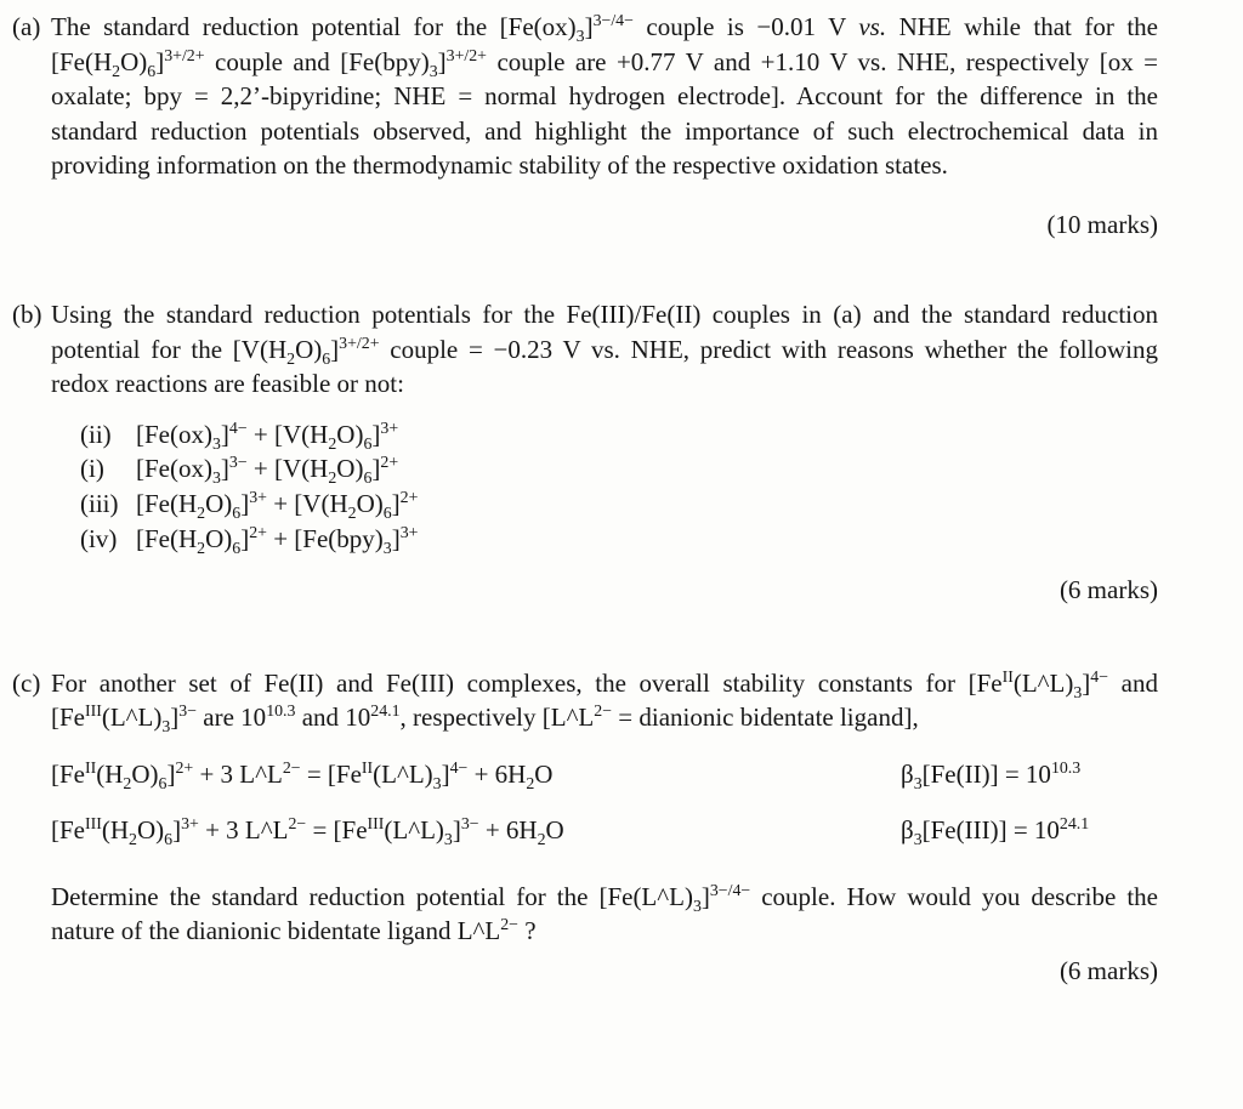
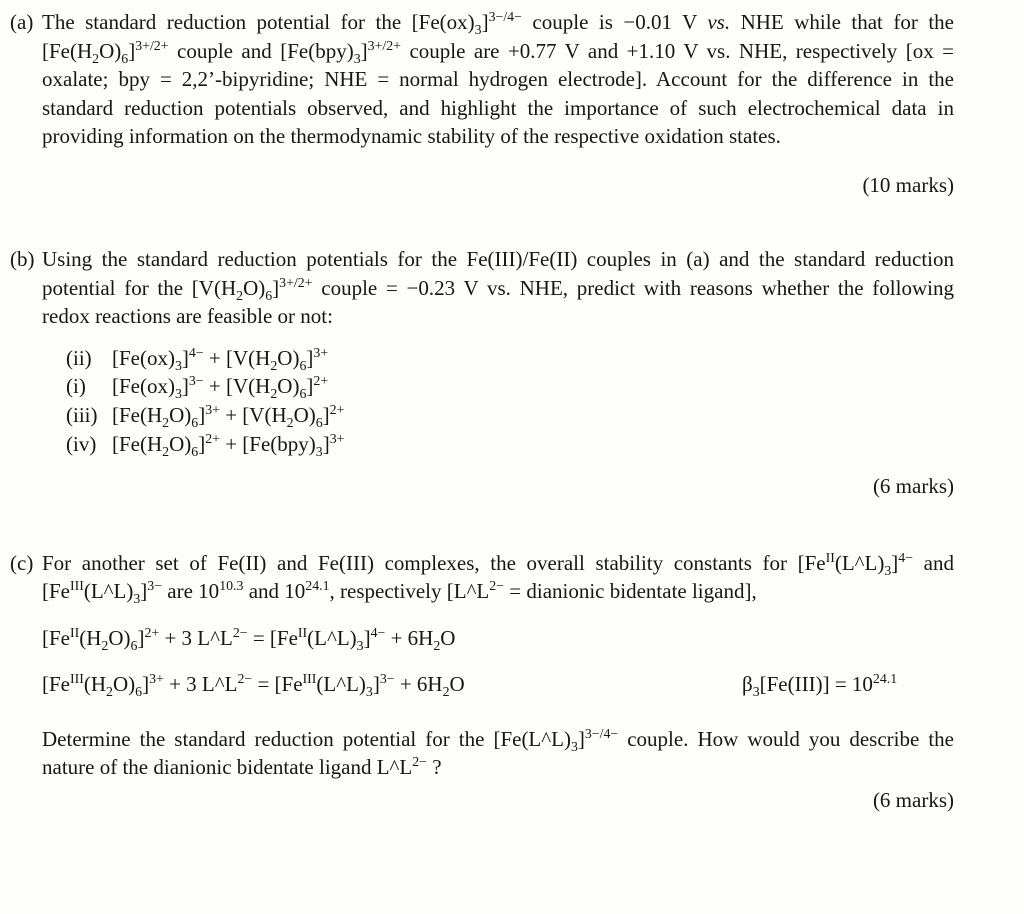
  (a)
  The standard reduction potential for the [Fe(ox)3]3−/4− couple is −0.01 V vs. NHE while that for the [Fe(H2O)6]3+/2+ couple and [Fe(bpy)3]3+/2+ couple are +0.77 V and +1.10 V vs. NHE, respectively [ox = oxalate; bpy = 2,2’-bipyridine; NHE = normal hydrogen electrode]. Account for the difference in the standard reduction potentials observed, and highlight the importance of such electrochemical data in providing information on the thermodynamic stability of the respective oxidation states.
  (10 marks)
  (b)
  Using the standard reduction potentials for the Fe(III)/Fe(II) couples in (a) and the standard reduction potential for the [V(H2O)6]3+/2+ couple = −0.23 V vs. NHE, predict with reasons whether the following redox reactions are feasible or not:
  (ii)
  [Fe(ox)3]4− + [V(H2O)6]3+
  (i)
  [Fe(ox)3]3− + [V(H2O)6]2+
  (iii)
  [Fe(H2O)6]3+ + [V(H2O)6]2+
  (iv)
  [Fe(H2O)6]2+ + [Fe(bpy)3]3+
  (6 marks)
  (c)
  For another set of Fe(II) and Fe(III) complexes, the overall stability constants for [FeII(L^L)3]4− and [FeIII(L^L)3]3− are 1010.3 and 1024.1, respectively [L^L2− = dianionic bidentate ligand],
  [FeII(H2O)6]2+ + 3 L^L2− = [FeII(L^L)3]4− + 6H2O
- β3[Fe(II)] = 1010.3
  [FeIII(H2O)6]3+ + 3 L^L2− = [FeIII(L^L)3]3− + 6H2O
  β3[Fe(III)] = 1024.1
  Determine the standard reduction potential for the [Fe(L^L)3]3−/4− couple. How would you describe the nature of the dianionic bidentate ligand L^L2− ?
  (6 marks)
